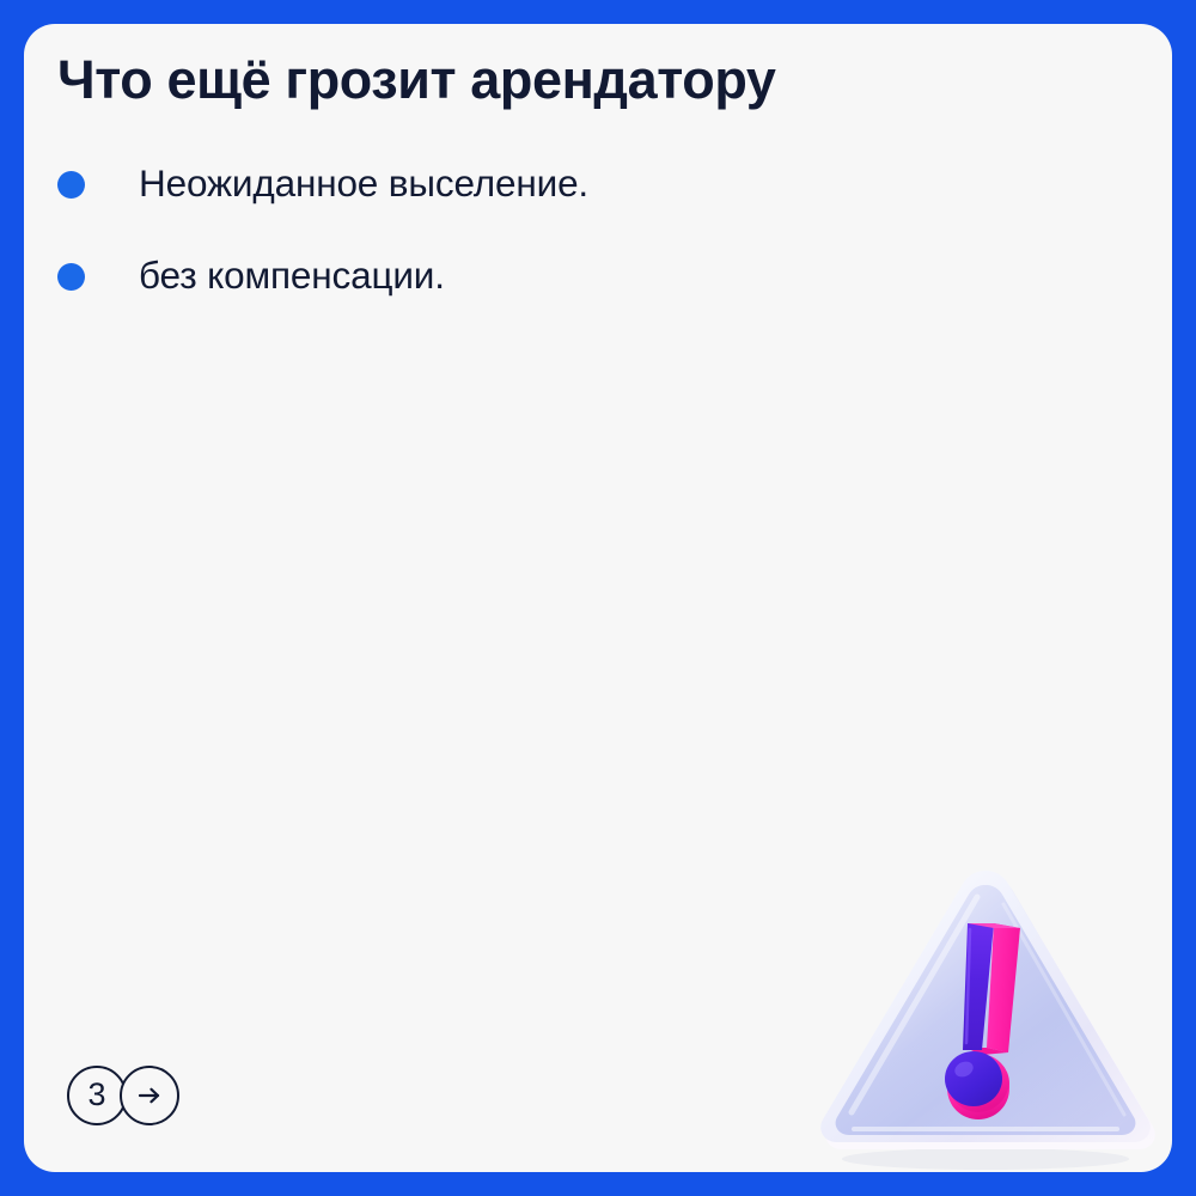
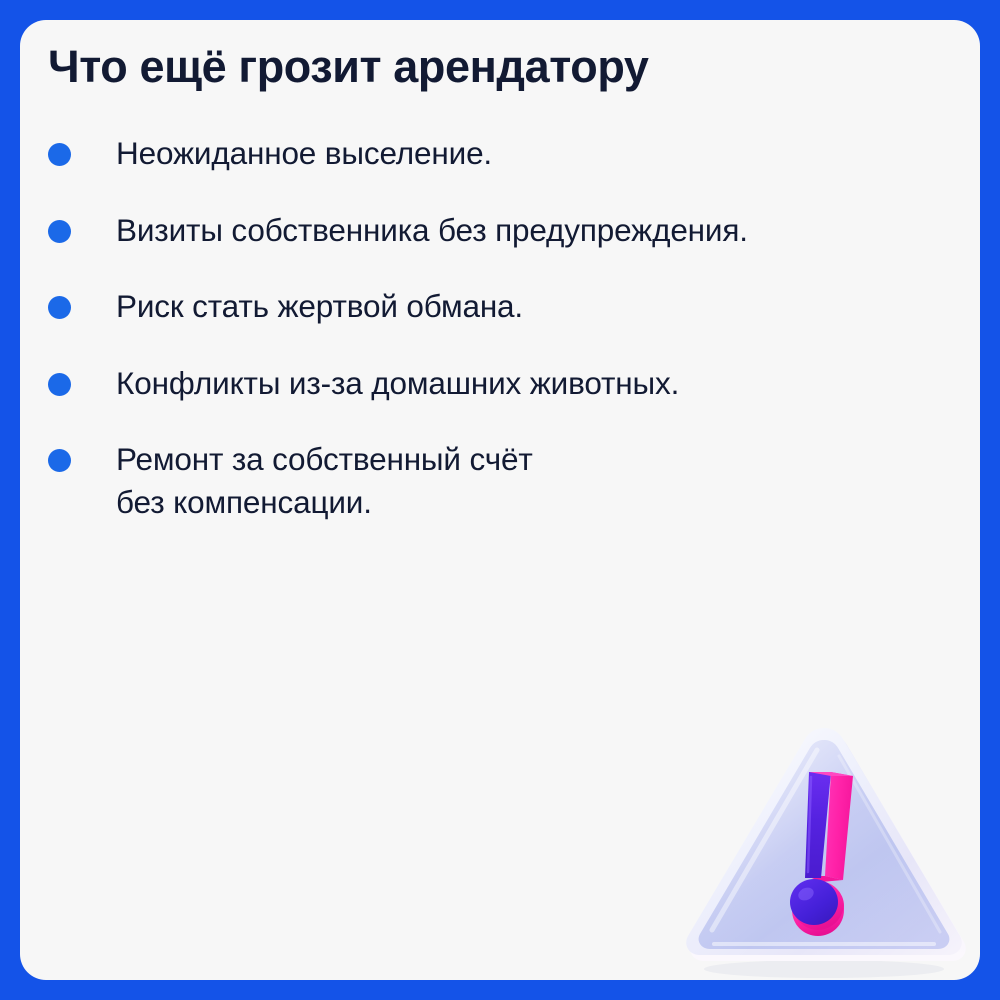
  Что ещё грозит арендатору
  Неожиданное выселение.
+ Визиты собственника без предупреждения.
+ Риск стать жертвой обмана.
+ Конфликты из-за домашних животных.
+ Ремонт за собственный счёт
  без компенсации.
- 3
